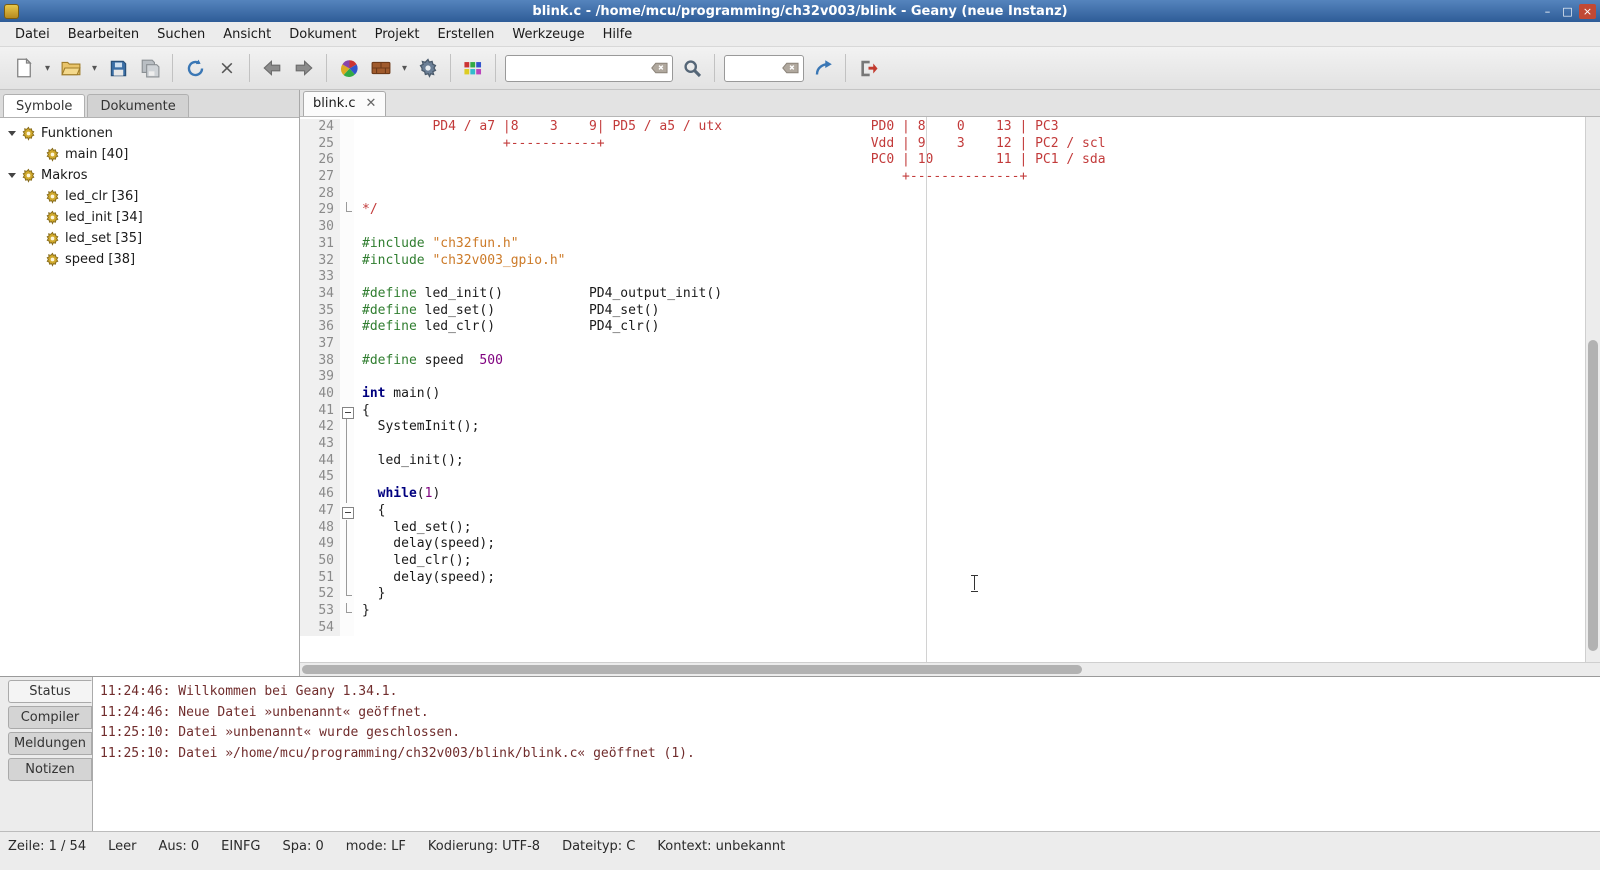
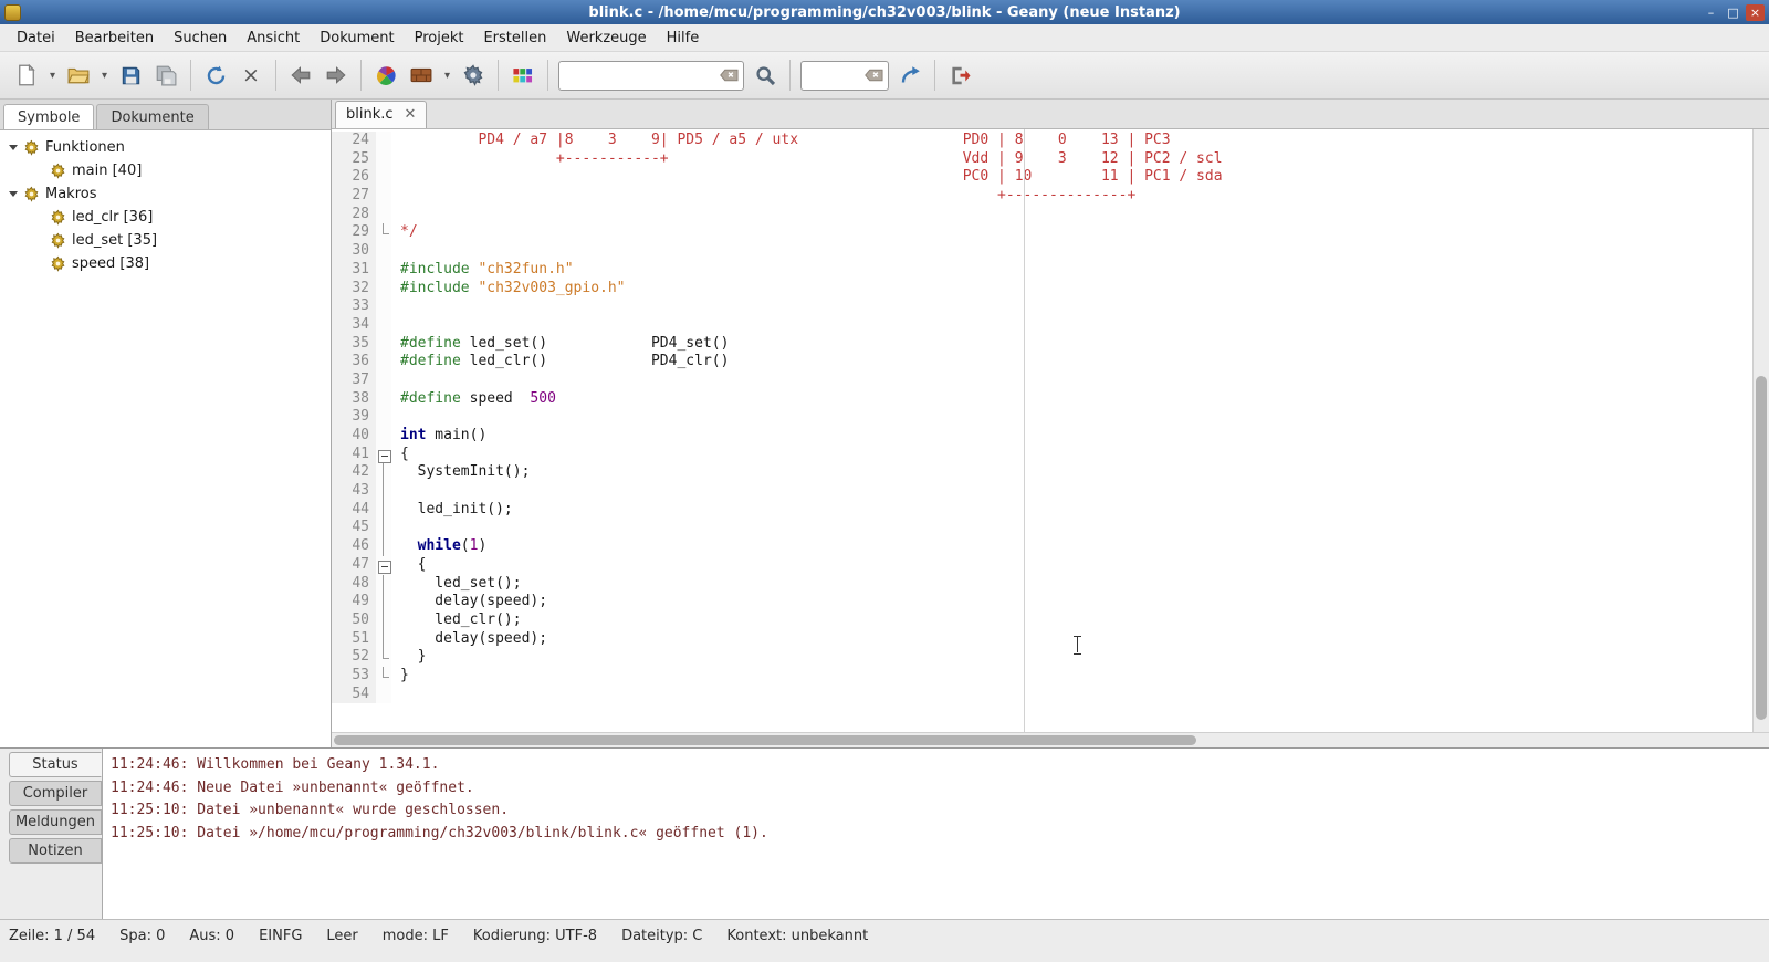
  blink.c - /home/mcu/programming/ch32v003/blink - Geany (neue Instanz)
  –
  □
  ×
  Datei
  Bearbeiten
  Suchen
  Ansicht
  Dokument
  Projekt
  Erstellen
  Werkzeuge
  Hilfe
  ▾
  ▾
  ×
  ▾
  Symbole
  Dokumente
  Funktionen
  main [40]
  Makros
  led_clr [36]
- led_init [34]
  led_set [35]
  speed [38]
  blink.c
  ✕
  24
  PD4 / a7 |8 3 9| PD5 / a5 / utx PD0 | 8 0 13 | PC3
  25
  +-----------+ Vdd | 9 3 12 | PC2 / scl
  26
  PC0 | 10 11 | PC1 / sda
  27
  +--------------+
  28
  29
  */
  30
  31
  #include "ch32fun.h"
  32
  #include "ch32v003_gpio.h"
  33
  34
- #define led_init() PD4_output_init()
  35
  #define led_set() PD4_set()
  36
  #define led_clr() PD4_clr()
  37
  38
  #define speed 500
  39
  40
  int main()
  41
  {
  42
  SystemInit();
  43
  44
  led_init();
  45
  46
  while(1)
  47
  {
  48
  led_set();
  49
  delay(speed);
  50
  led_clr();
  51
  delay(speed);
  52
  }
  53
  }
  54
  Status
  Compiler
  Meldungen
  Notizen
  11:24:46: Willkommen bei Geany 1.34.1.
  11:24:46: Neue Datei »unbenannt« geöffnet.
  11:25:10: Datei »unbenannt« wurde geschlossen.
  11:25:10: Datei »/home/mcu/programming/ch32v003/blink/blink.c« geöffnet (1).
  Zeile: 1 / 54
- Leer
+ Spa: 0
  Aus: 0
  EINFG
- Spa: 0
+ Leer
  mode: LF
  Kodierung: UTF-8
  Dateityp: C
  Kontext: unbekannt
